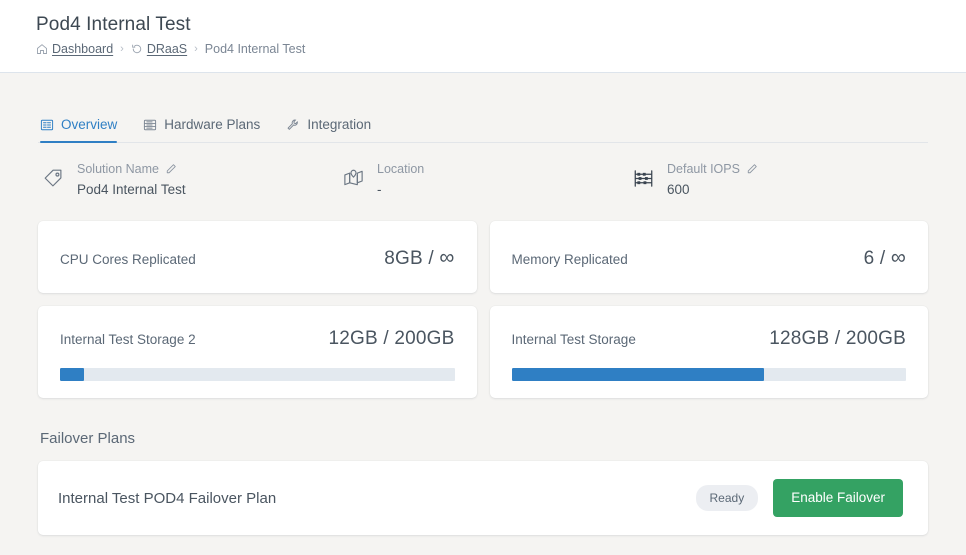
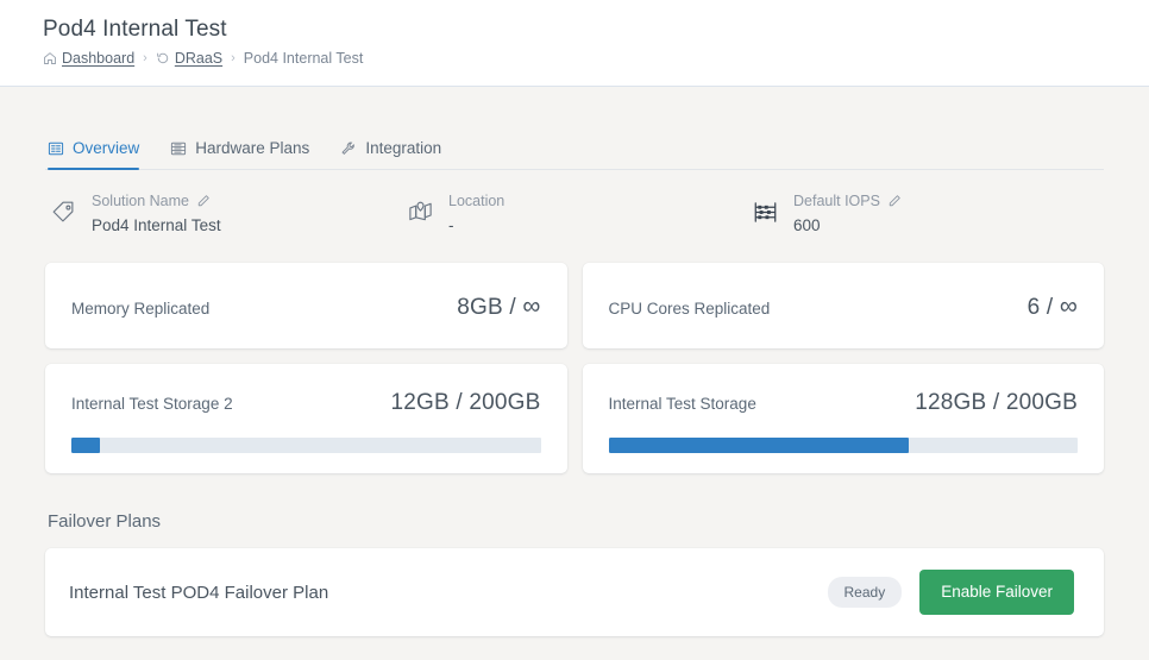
  Pod4 Internal Test
  Dashboard
  ›
  DRaaS
  ›
  Pod4 Internal Test
  Overview
  Hardware Plans
  Integration
  Solution Name
  Pod4 Internal Test
  Location
  -
  Default IOPS
  600
- CPU Cores Replicated
+ Memory Replicated
  8GB / ∞
- Memory Replicated
+ CPU Cores Replicated
  6 / ∞
  Internal Test Storage 2
  12GB / 200GB
  Internal Test Storage
  128GB / 200GB
  Failover Plans
  Internal Test POD4 Failover Plan
  Ready
  Enable Failover
